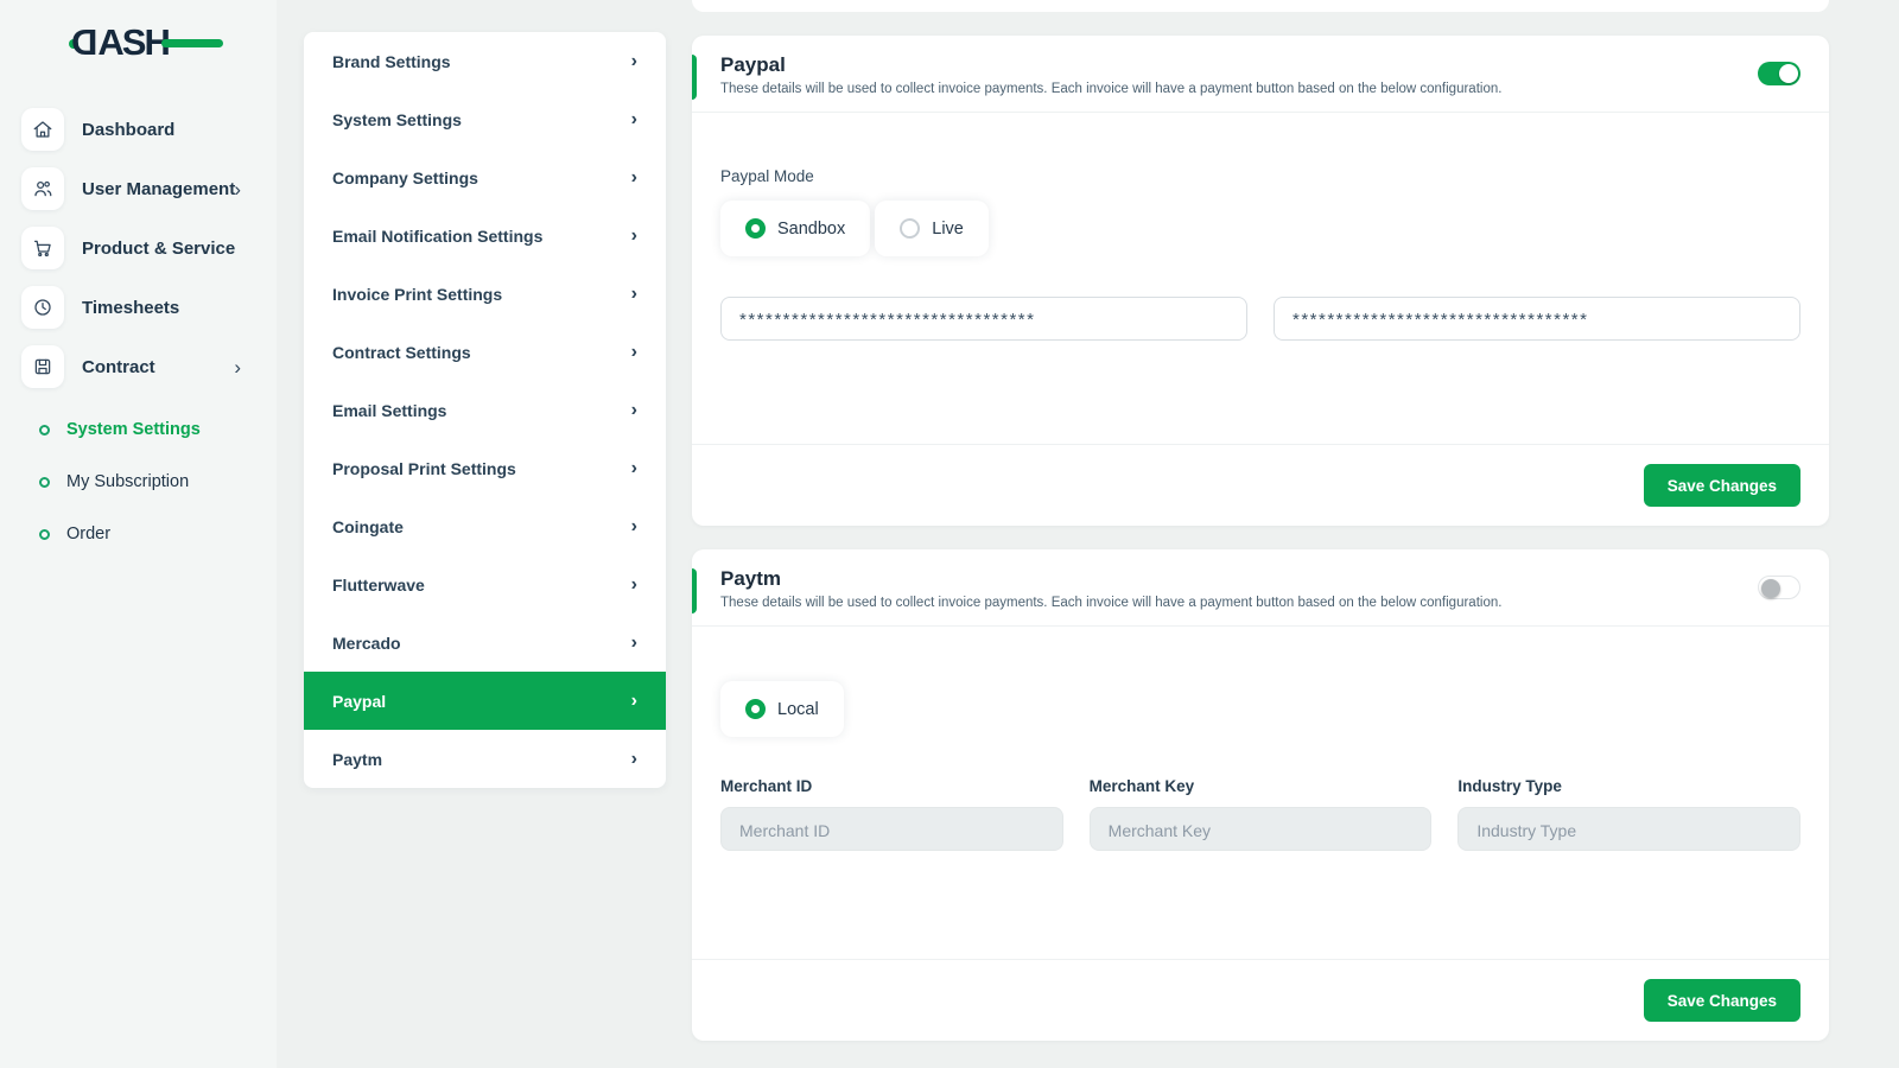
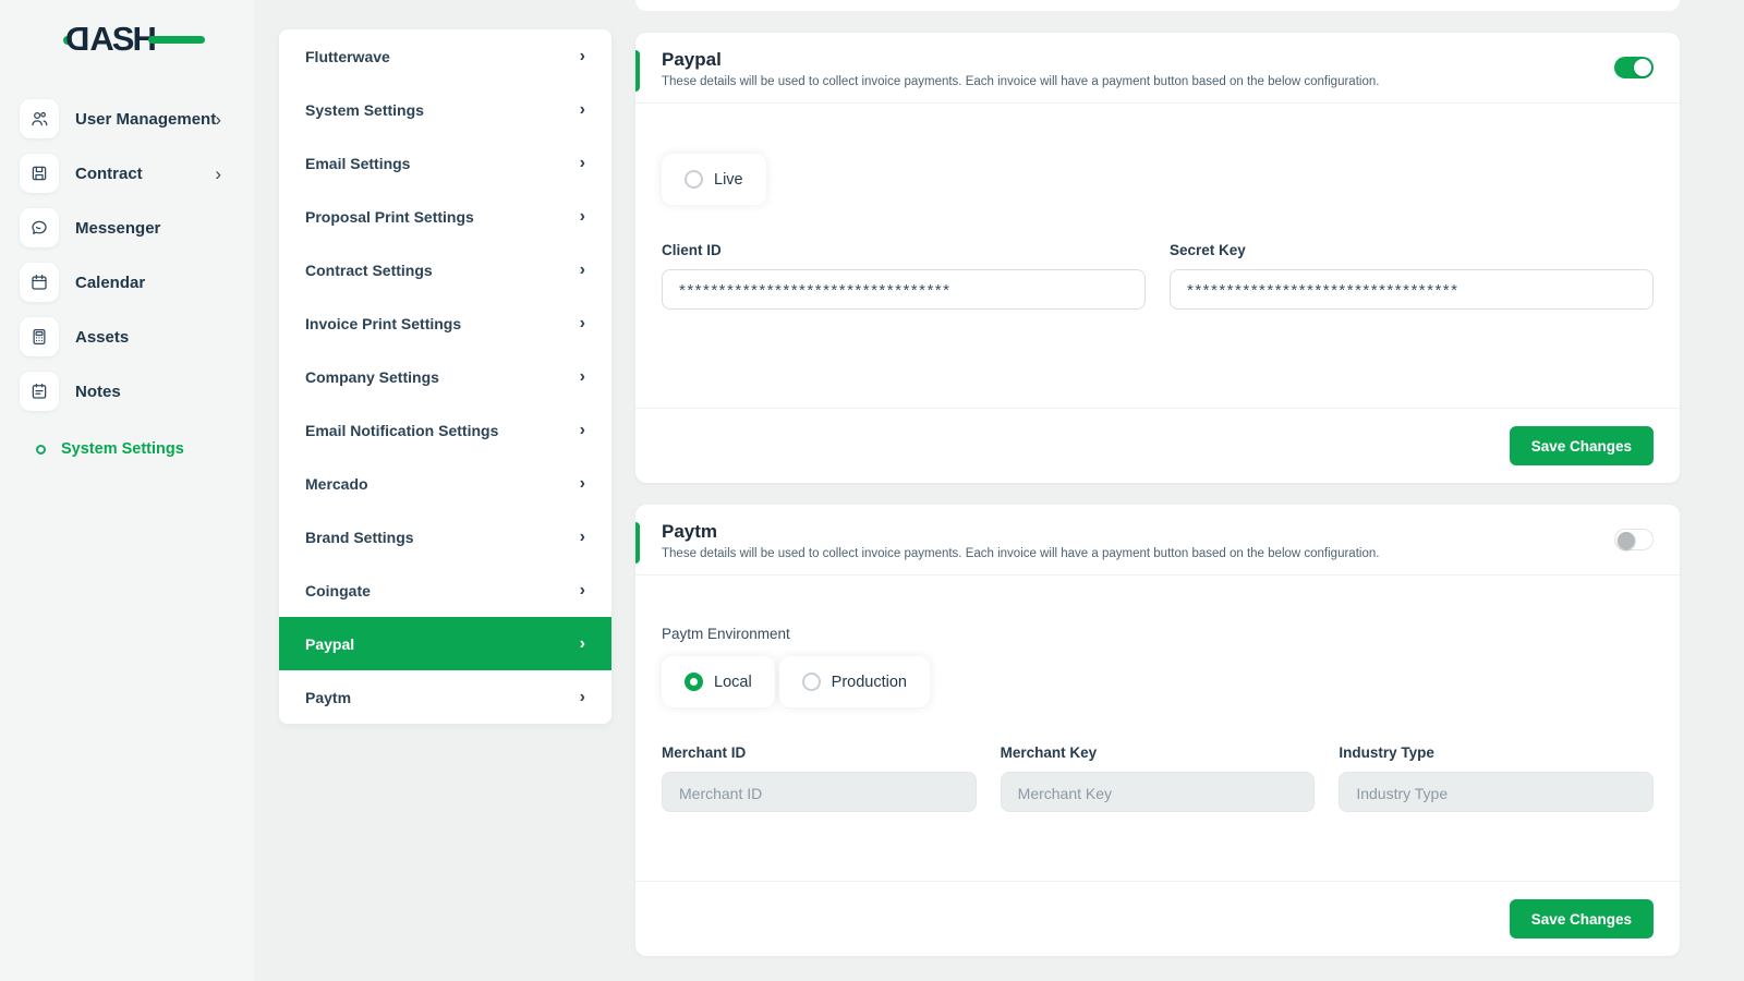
- Dashboard
  User Management
  ›
- Product & Service
- Timesheets
  Contract
  ›
+ Messenger
+ Calendar
+ Assets
+ Notes
  System Settings
- My Subscription
- Order
- Brand Settings
+ Flutterwave
  ›
  System Settings
  ›
- Company Settings
+ Email Settings
  ›
- Email Notification Settings
+ Proposal Print Settings
  ›
- Invoice Print Settings
+ Contract Settings
  ›
- Contract Settings
+ Invoice Print Settings
  ›
- Email Settings
+ Company Settings
  ›
- Proposal Print Settings
+ Email Notification Settings
  ›
- Coingate
+ Mercado
  ›
- Flutterwave
+ Brand Settings
  ›
- Mercado
+ Coingate
  ›
  Paypal
  ›
  Paytm
  ›
  Paypal
  These details will be used to collect invoice payments. Each invoice will have a payment button based on the below configuration.
- Paypal Mode
- Sandbox
  Live
+ Client ID
  **********************************
+ Secret Key
  **********************************
  Save Changes
  Paytm
  These details will be used to collect invoice payments. Each invoice will have a payment button based on the below configuration.
+ Paytm Environment
  Local
+ Production
  Merchant ID
  Merchant ID
  Merchant Key
  Merchant Key
  Industry Type
  Industry Type
  Save Changes
